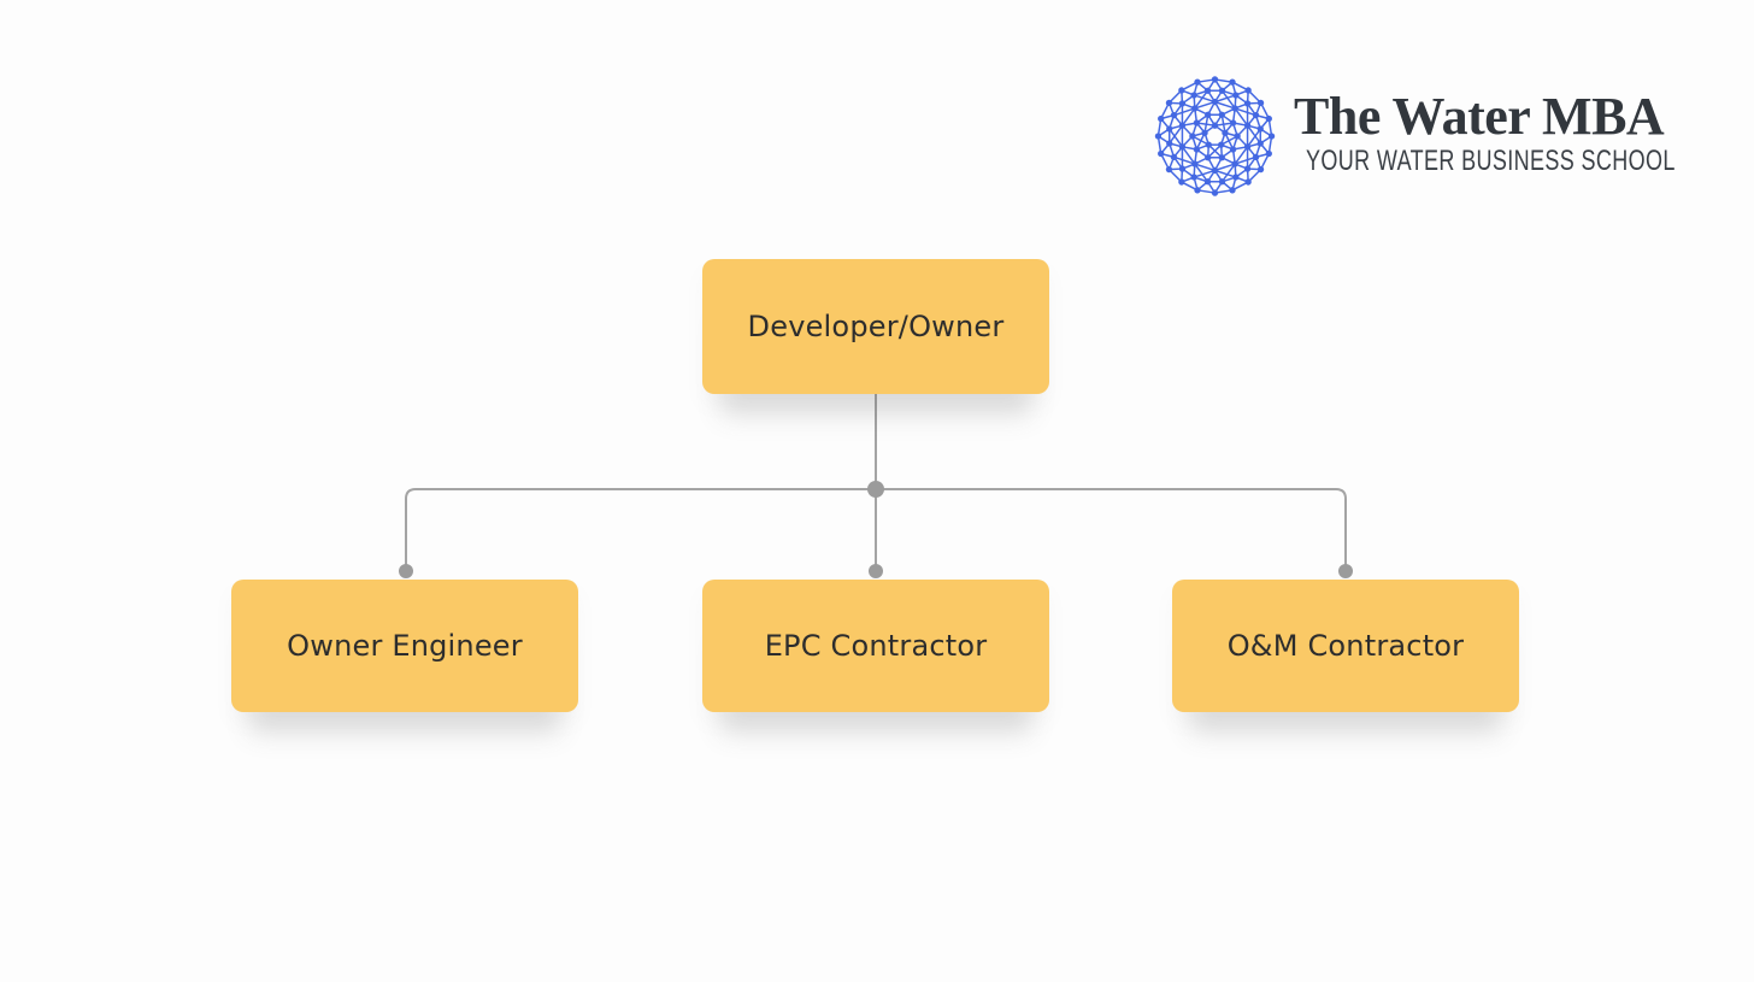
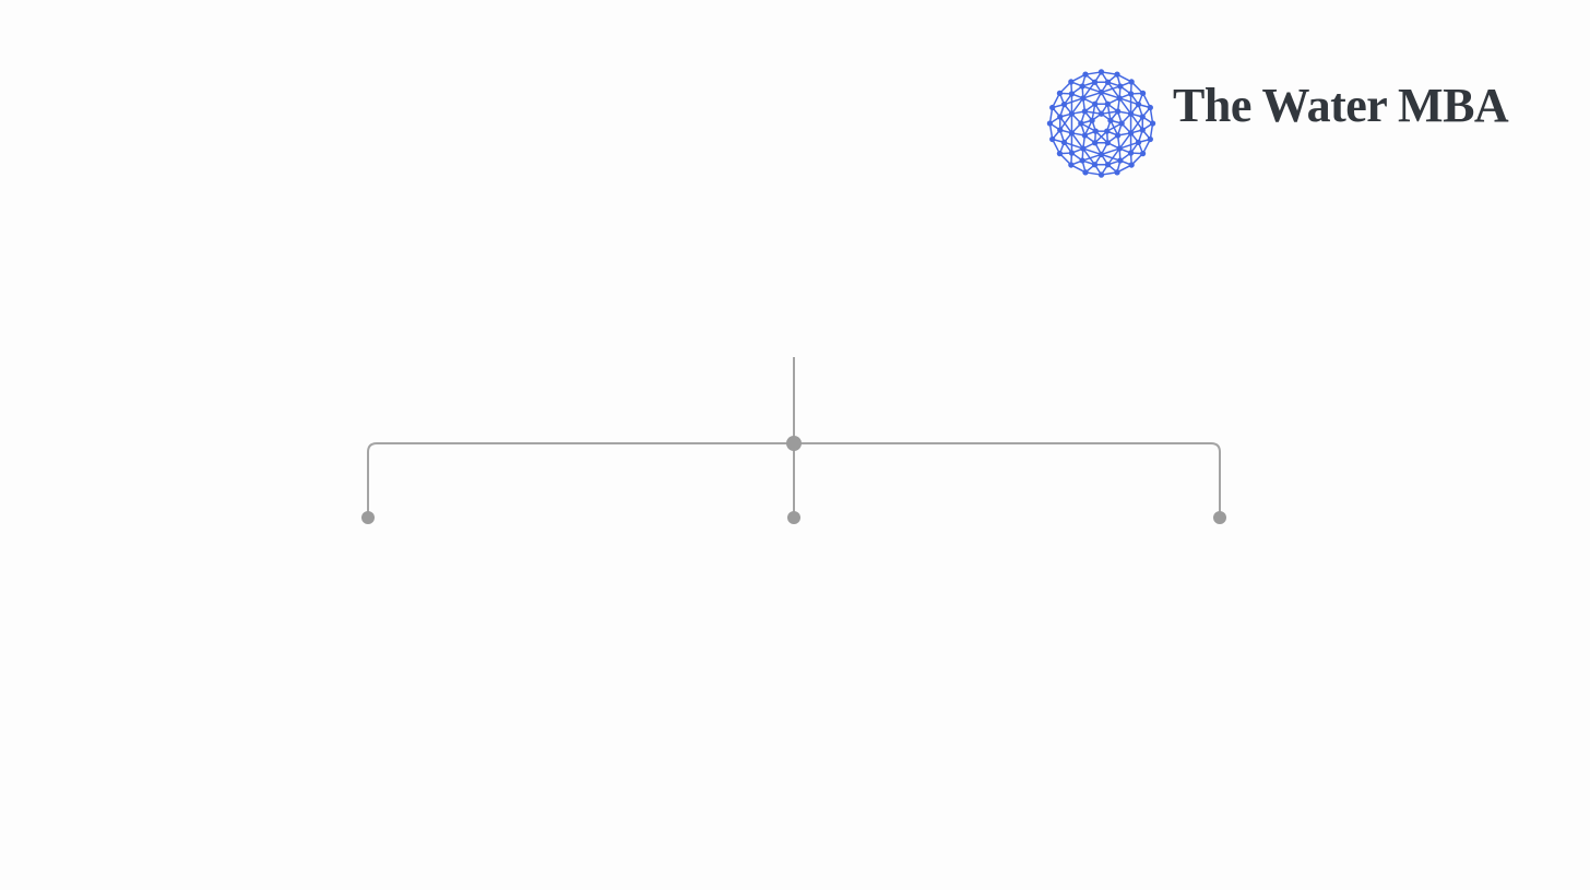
  The Water MBA
- YOUR WATER BUSINESS SCHOOL
- Developer/Owner
- Owner Engineer
- EPC Contractor
- O&M Contractor
